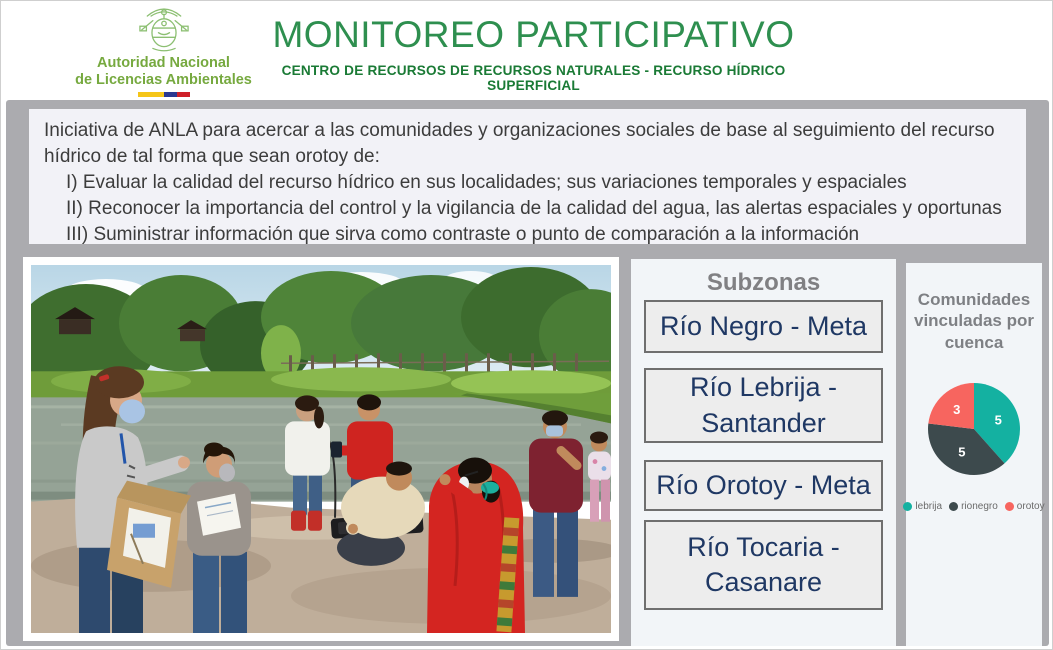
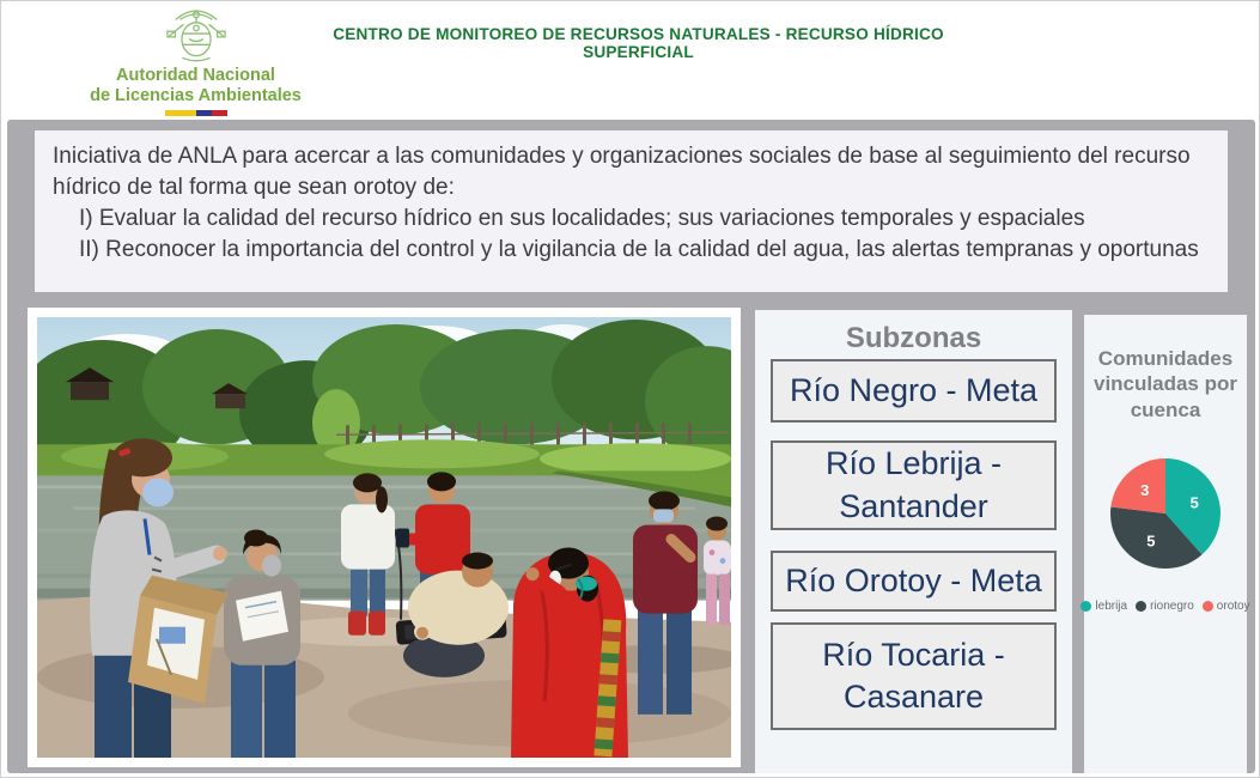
  Autoridad Nacional
  de Licencias Ambientales
- MONITOREO PARTICIPATIVO
- CENTRO DE RECURSOS DE RECURSOS NATURALES - RECURSO HÍDRICO SUPERFICIAL
+ CENTRO DE MONITOREO DE RECURSOS NATURALES - RECURSO HÍDRICO SUPERFICIAL
  Iniciativa de ANLA para acercar a las comunidades y organizaciones sociales de base al seguimiento del recurso hídrico de tal forma que sean orotoy de:
  I) Evaluar la calidad del recurso hídrico en sus localidades; sus variaciones temporales y espaciales
- II) Reconocer la importancia del control y la vigilancia de la calidad del agua, las alertas espaciales y oportunas
+ II) Reconocer la importancia del control y la vigilancia de la calidad del agua, las alertas tempranas y oportunas
- III) Suministrar información que sirva como contraste o punto de comparación a la información
  Río Negro - Meta
  Río Lebrija - Santander
  Río Orotoy - Meta
  Río Tocaria - Casanare
  Comunidades vinculadas por cuenca
  5
  5
  3
  lebrija
  rionegro
  orotoy
